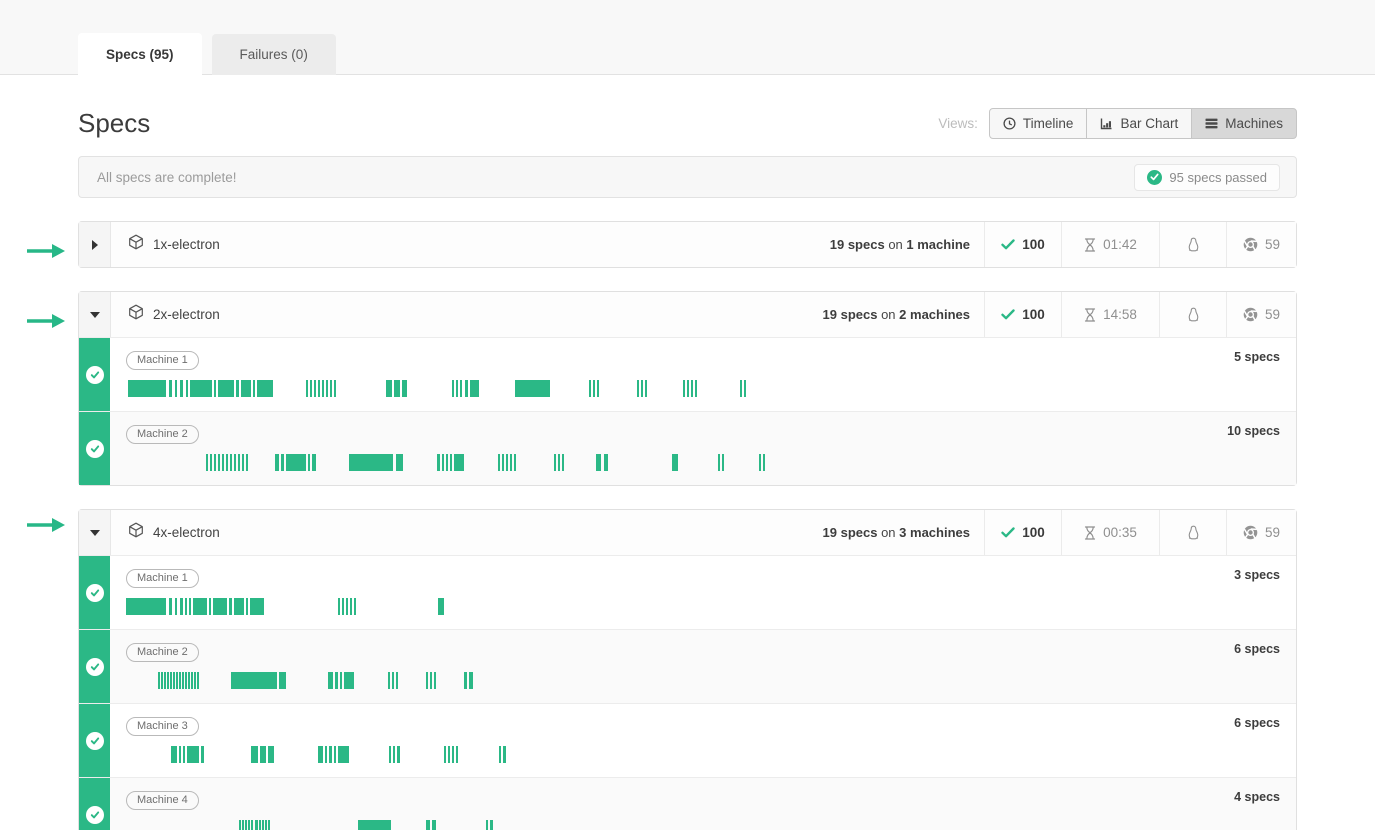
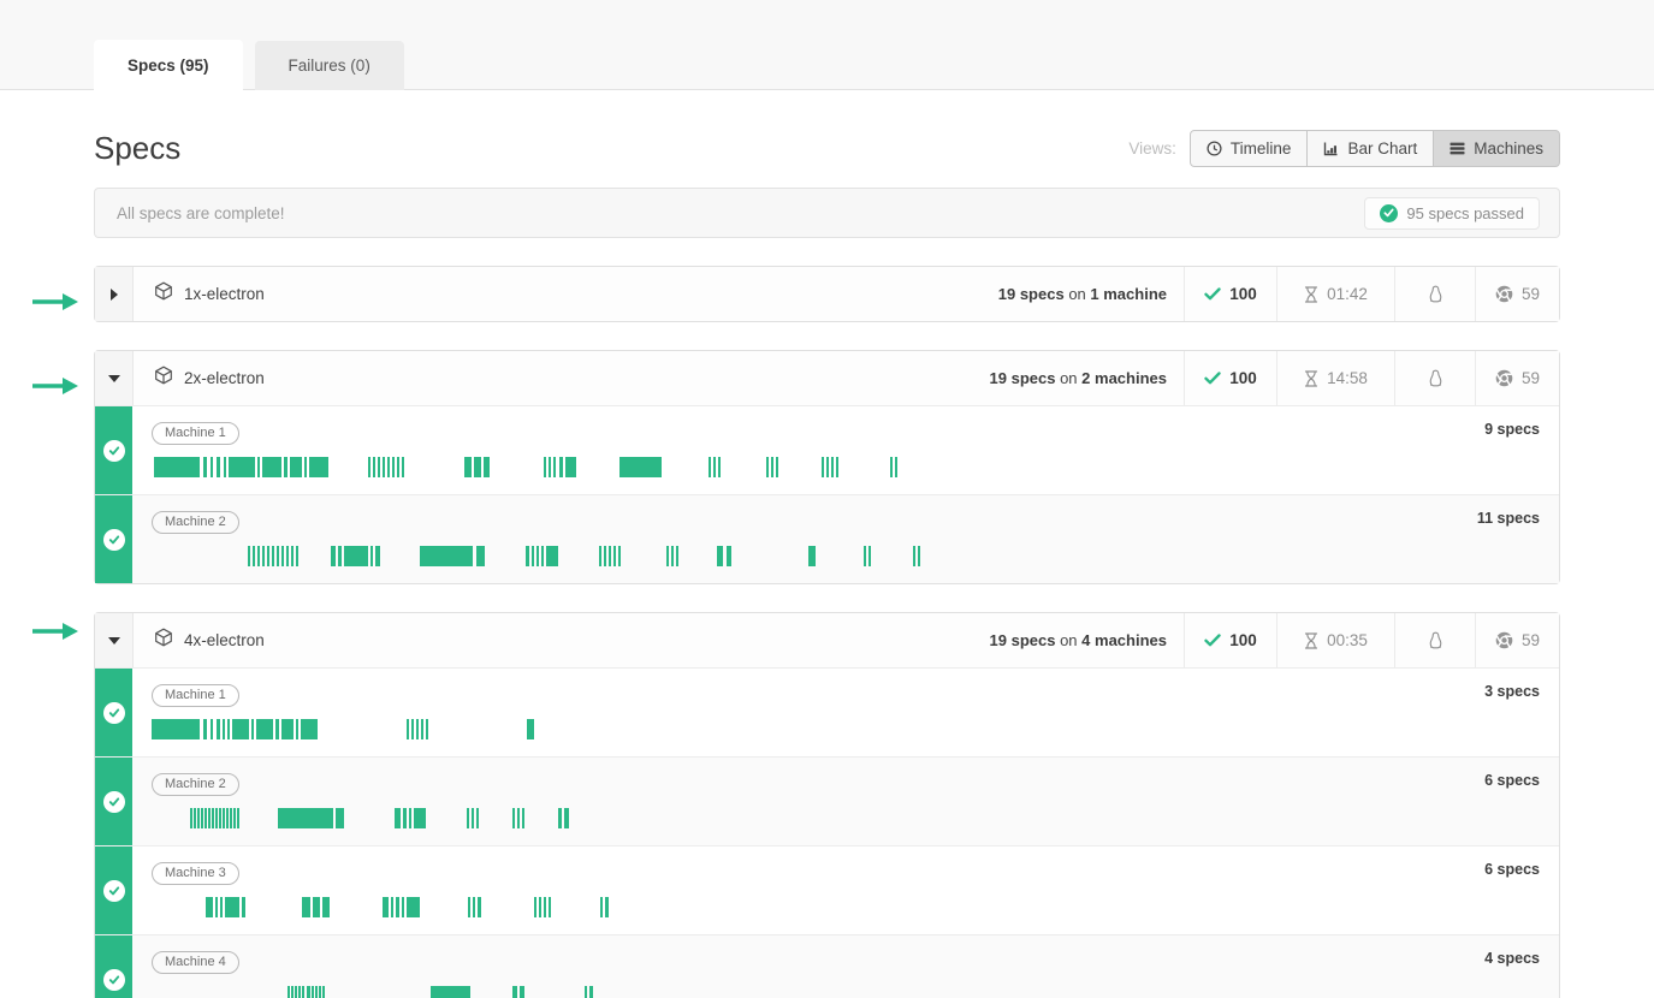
  Specs (95)
  Failures (0)
  Specs
  Views:
  Timeline
  Bar Chart
  Machines
  All specs are complete!
  95 specs passed
  1x-electron
  19 specs on 1 machine
  100
  01:42
  59
  2x-electron
  19 specs on 2 machines
  100
  14:58
  59
  Machine 1
- 5 specs
+ 9 specs
  Machine 2
- 10 specs
+ 11 specs
  4x-electron
- 19 specs on 3 machines
+ 19 specs on 4 machines
  100
  00:35
  59
  Machine 1
  3 specs
  Machine 2
  6 specs
  Machine 3
  6 specs
  Machine 4
  4 specs
